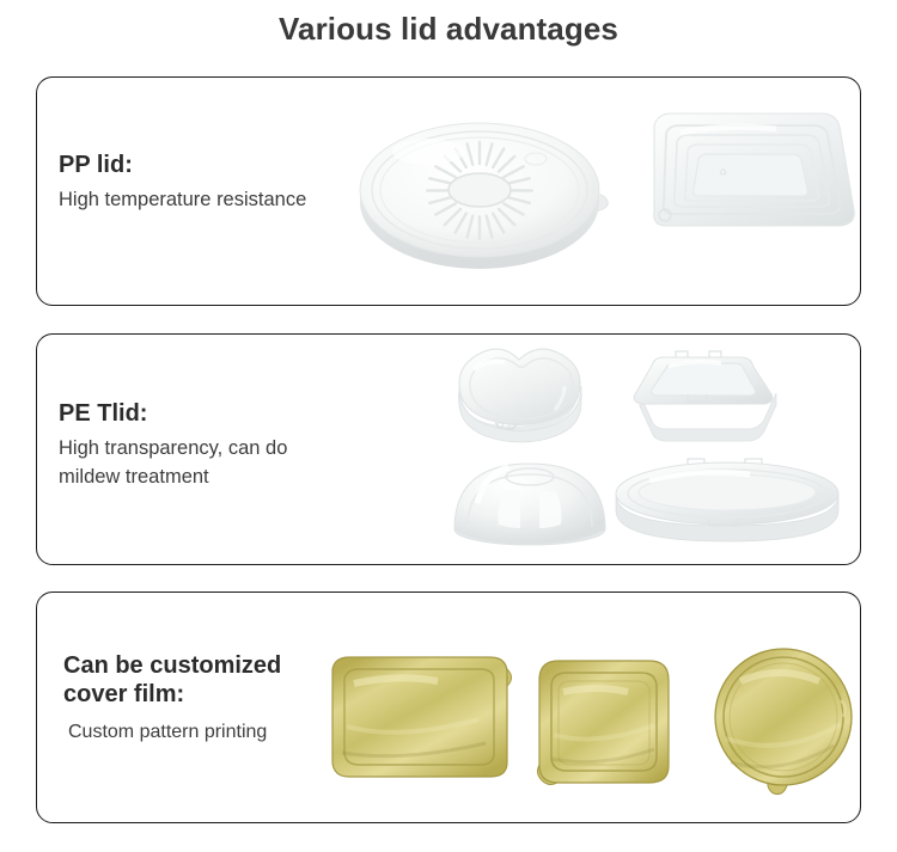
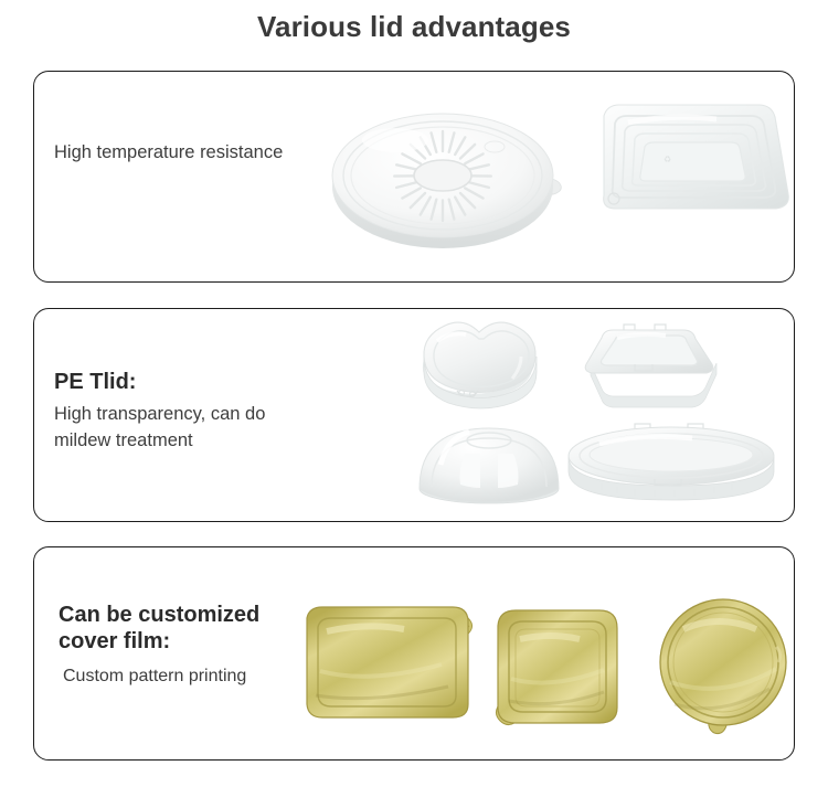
  Various lid advantages
- PP lid:
  High temperature resistance
  PE Tlid:
  High transparency, can do
  mildew treatment
  Can be customized
  cover film:
  Custom pattern printing
